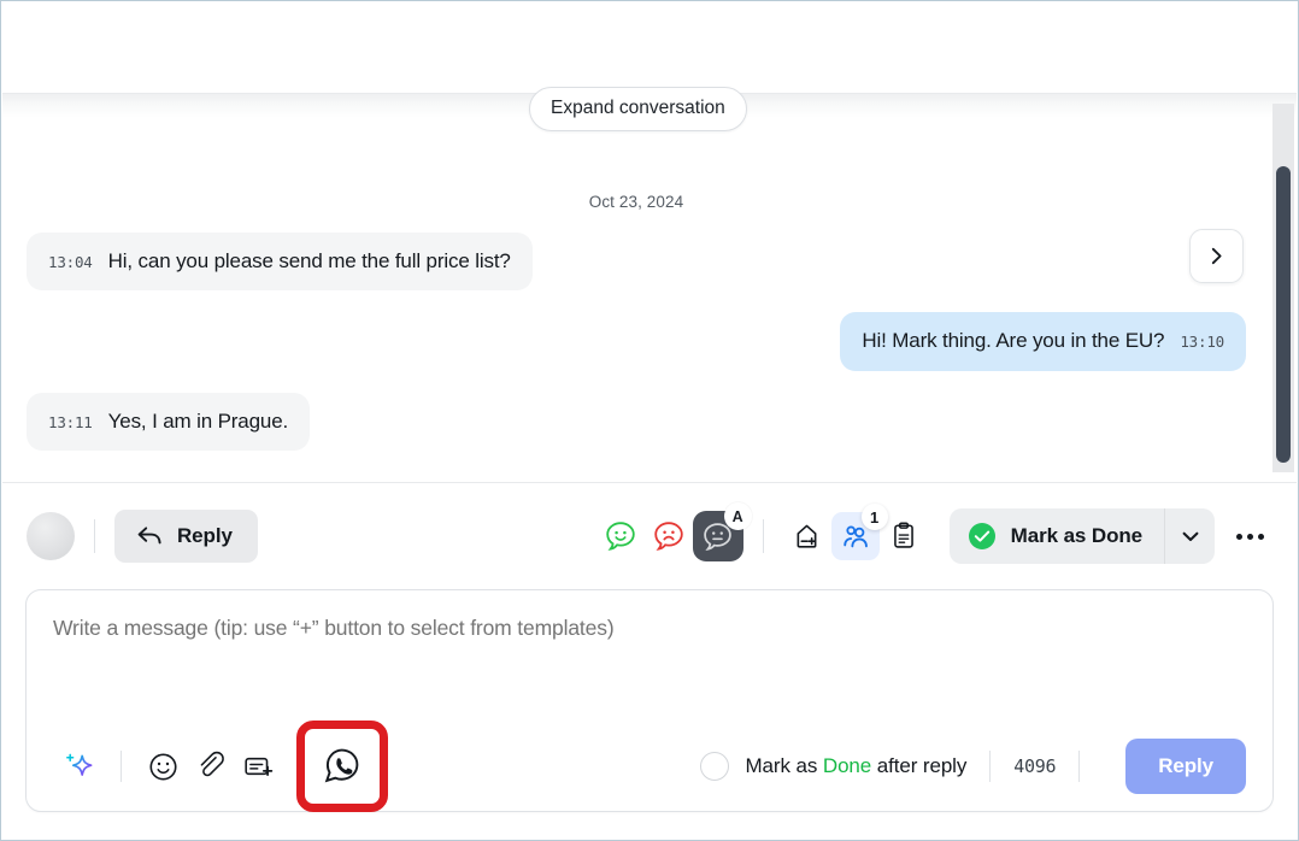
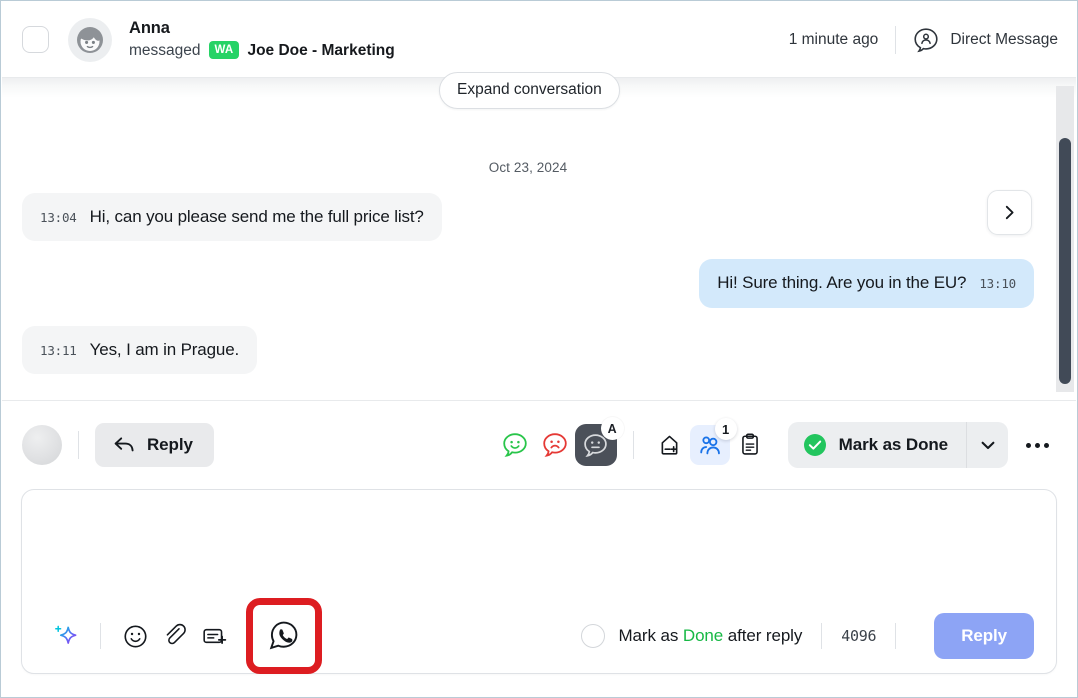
+ Anna
+ messaged
+ WA
+ Joe Doe - Marketing
+ 1 minute ago
+ Direct Message
  Oct 23, 2024
  13:04
  Hi, can you please send me the full price list?
- Hi! Mark thing. Are you in the EU?
+ Hi! Sure thing. Are you in the EU?
  13:10
  13:11
  Yes, I am in Prague.
  Expand conversation
  Reply
  A
  1
  Mark as Done
- Write a message (tip: use “+” button to select from templates)
  Mark as Done after reply
  4096
  Reply
